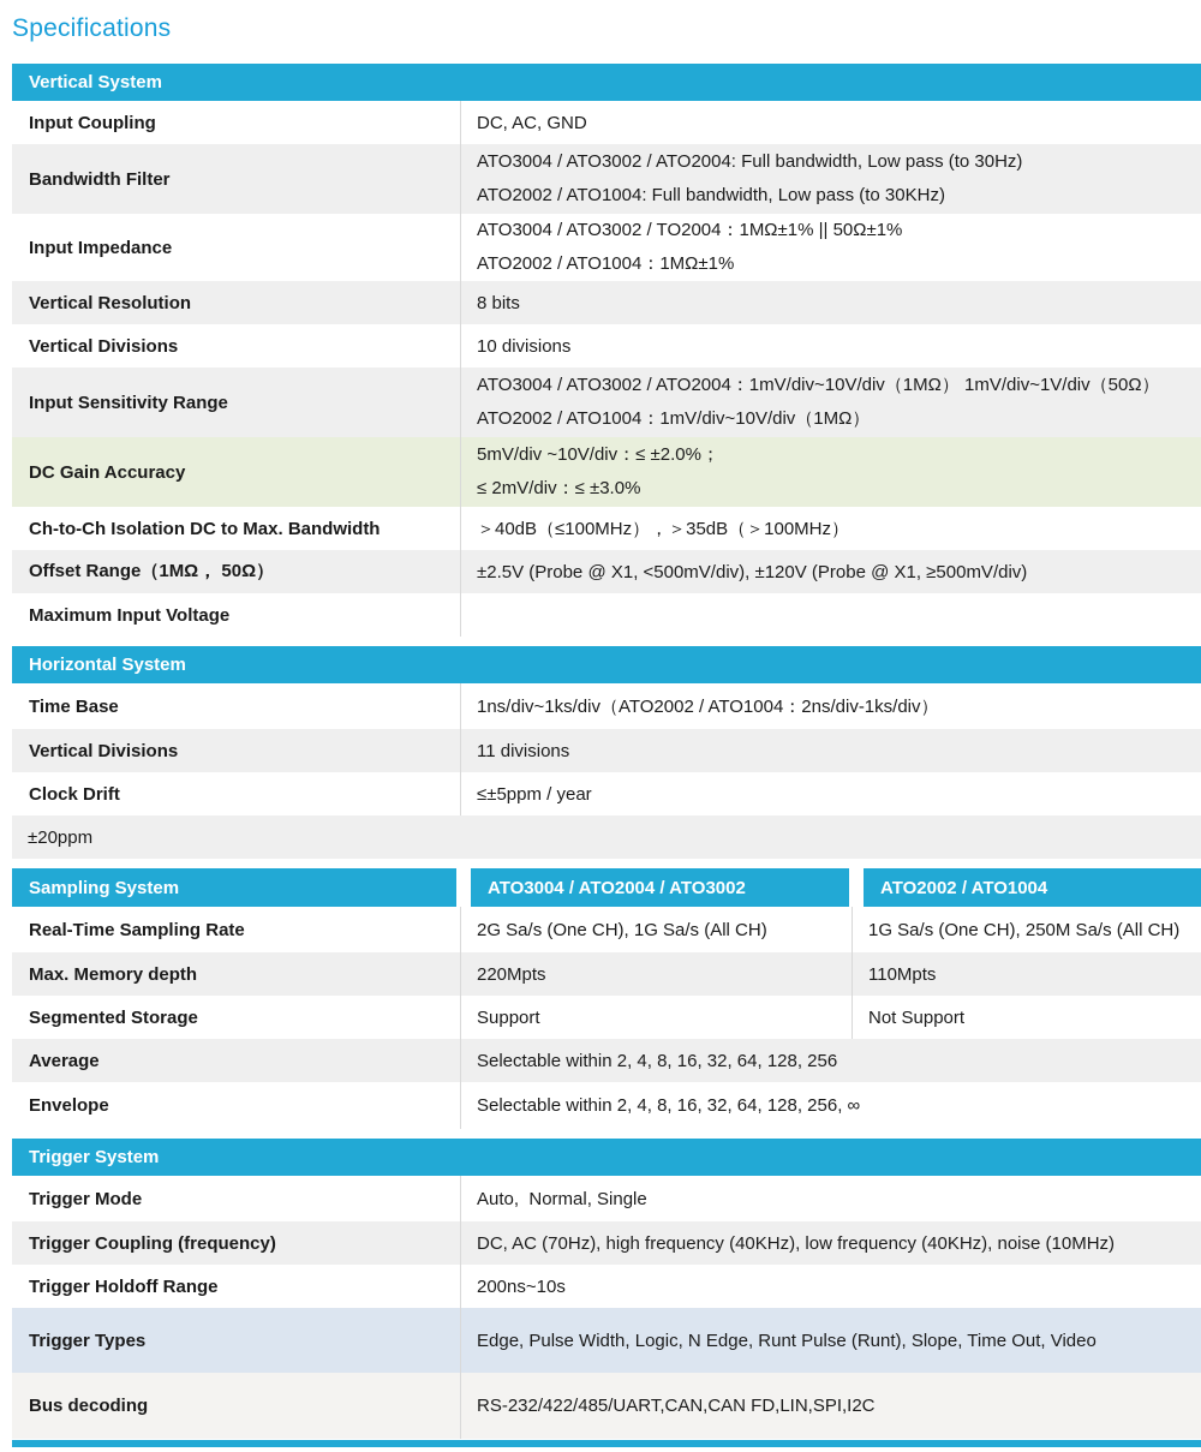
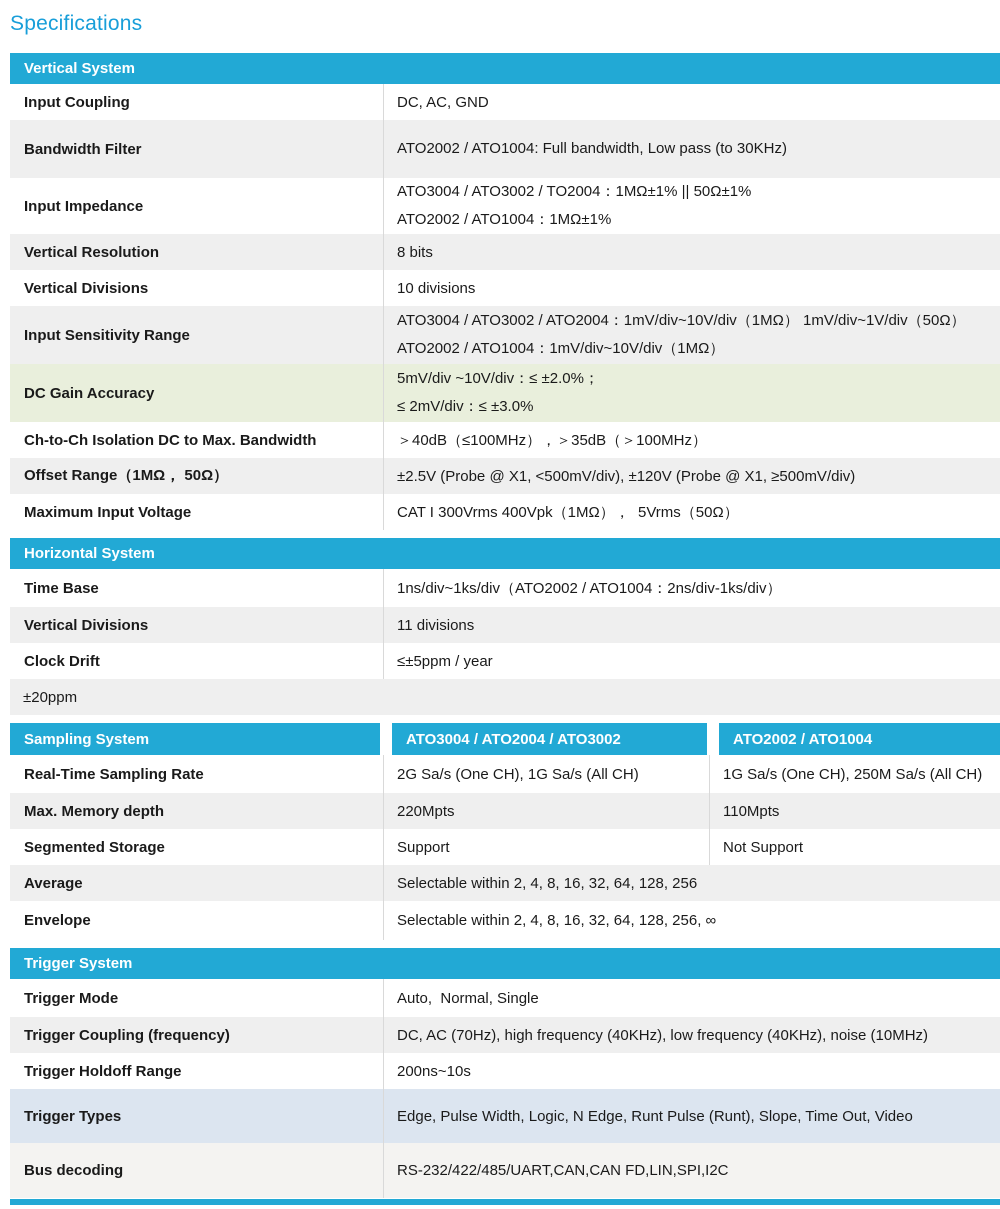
  Specifications
  Vertical System
  Input Coupling
  DC, AC, GND
  Bandwidth Filter
- ATO3004 / ATO3002 / ATO2004: Full bandwidth, Low pass (to 30Hz)
  ATO2002 / ATO1004: Full bandwidth, Low pass (to 30KHz)
  Input Impedance
  ATO3004 / ATO3002 / TO2004：1MΩ±1% || 50Ω±1%
  ATO2002 / ATO1004：1MΩ±1%
  Vertical Resolution
  8 bits
  Vertical Divisions
  10 divisions
  Input Sensitivity Range
  ATO3004 / ATO3002 / ATO2004：1mV/div~10V/div（1MΩ） 1mV/div~1V/div（50Ω）
  ATO2002 / ATO1004：1mV/div~10V/div（1MΩ）
  DC Gain Accuracy
  5mV/div ~10V/div：≤ ±2.0%；
  ≤ 2mV/div：≤ ±3.0%
  Ch-to-Ch Isolation DC to Max. Bandwidth
  ＞40dB（≤100MHz），＞35dB（＞100MHz）
  Offset Range（1MΩ， 50Ω）
  ±2.5V (Probe @ X1, <500mV/div), ±120V (Probe @ X1, ≥500mV/div)
  Maximum Input Voltage
+ CAT I 300Vrms 400Vpk（1MΩ）， 5Vrms（50Ω）
  Horizontal System
  Time Base
  1ns/div~1ks/div（ATO2002 / ATO1004：2ns/div-1ks/div）
  Vertical Divisions
  11 divisions
  Clock Drift
  ≤±5ppm / year
  ±20ppm
  Sampling System
  ATO3004 / ATO2004 / ATO3002
  ATO2002 / ATO1004
  Real-Time Sampling Rate
  2G Sa/s (One CH), 1G Sa/s (All CH)
  1G Sa/s (One CH), 250M Sa/s (All CH)
  Max. Memory depth
  220Mpts
  110Mpts
  Segmented Storage
  Support
  Not Support
  Average
  Selectable within 2, 4, 8, 16, 32, 64, 128, 256
  Envelope
  Selectable within 2, 4, 8, 16, 32, 64, 128, 256, ∞
  Trigger System
  Trigger Mode
  Auto, Normal, Single
  Trigger Coupling (frequency)
  DC, AC (70Hz), high frequency (40KHz), low frequency (40KHz), noise (10MHz)
  Trigger Holdoff Range
  200ns~10s
  Trigger Types
  Edge, Pulse Width, Logic, N Edge, Runt Pulse (Runt), Slope, Time Out, Video
  Bus decoding
  RS-232/422/485/UART,CAN,CAN FD,LIN,SPI,I2C
